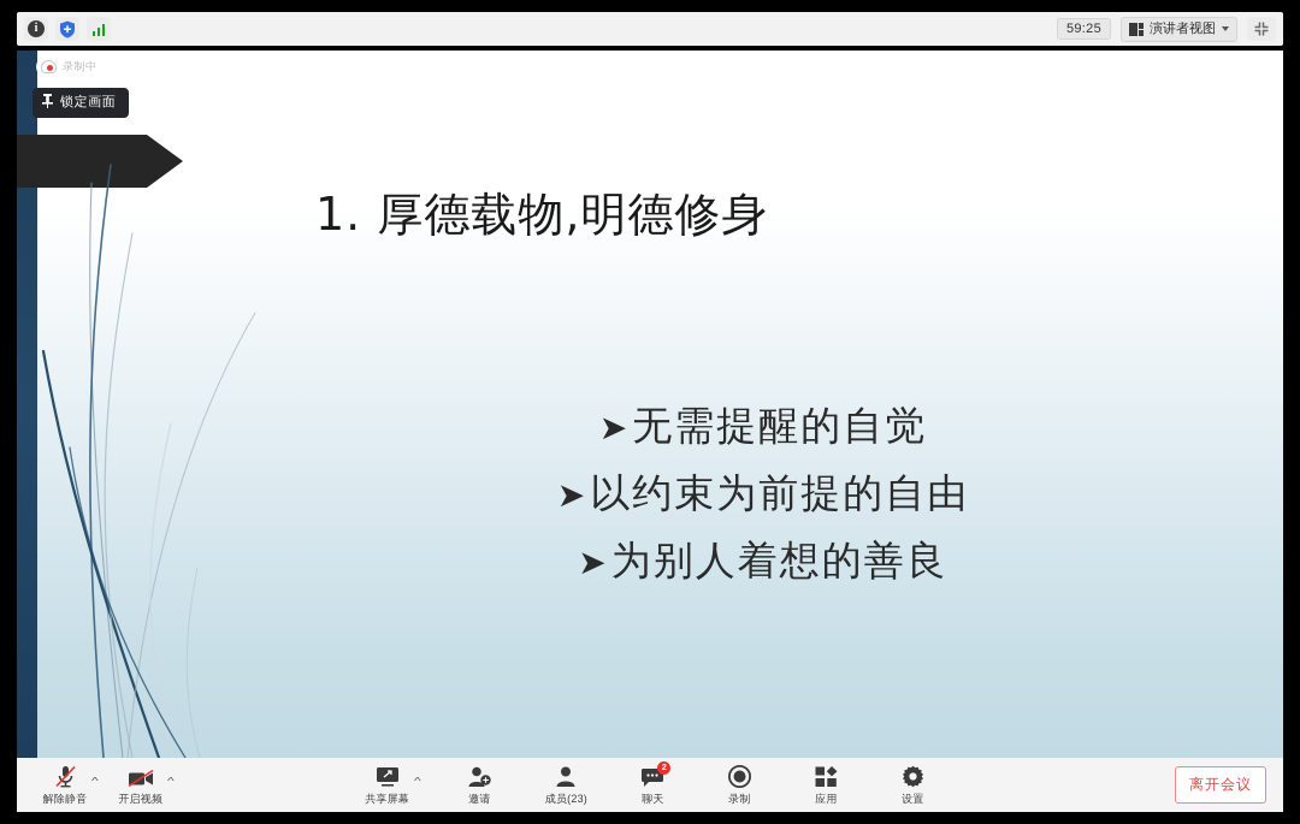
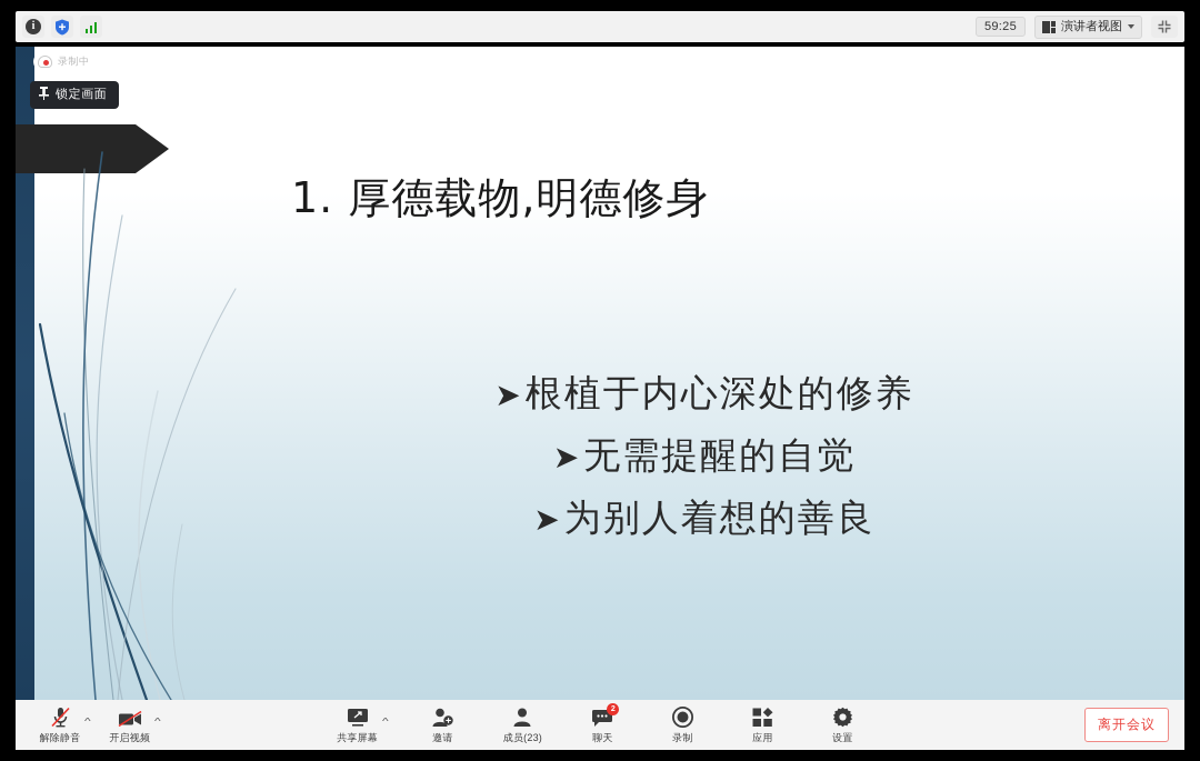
  i
  59:25
  演讲者视图
  1. 厚德载物,明德修身
+ ➤根植于内心深处的修养
  ➤无需提醒的自觉
- ➤以约束为前提的自由
  ➤为别人着想的善良
  录制中
  锁定画面
  解除静音
  ^
  开启视频
  ^
  共享屏幕
  ^
  邀请
  成员(23)
  聊天
  录制
  应用
  设置
  离开会议
